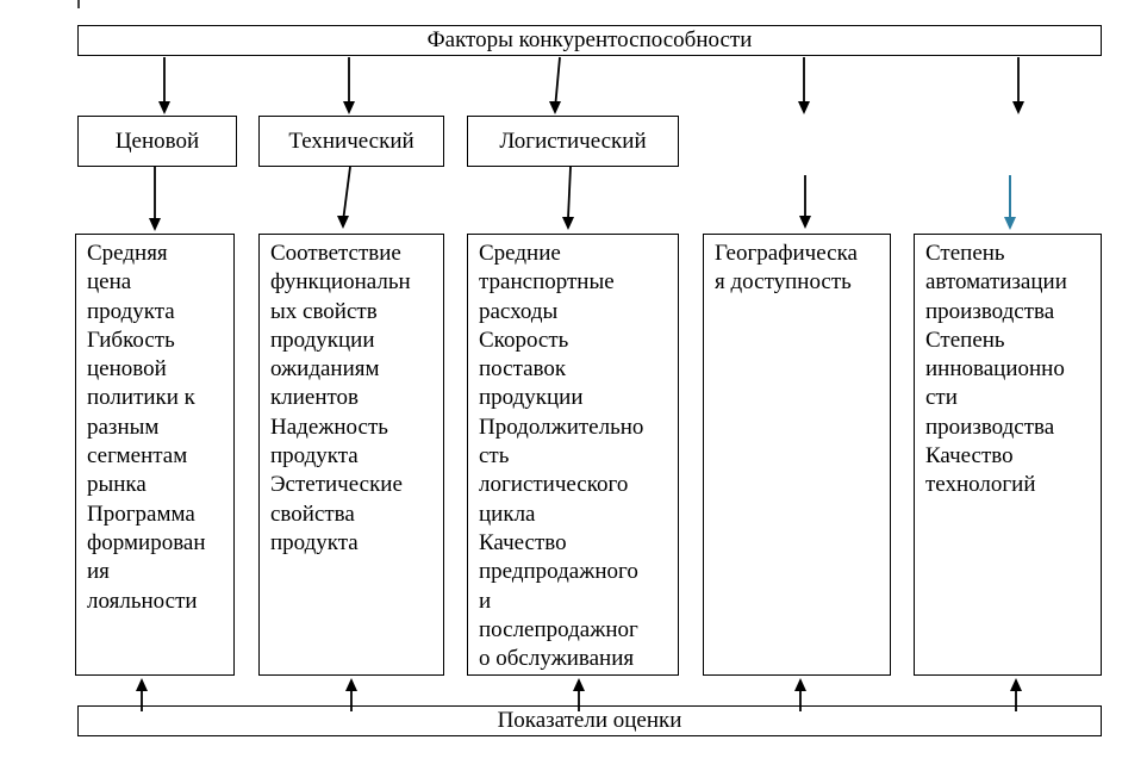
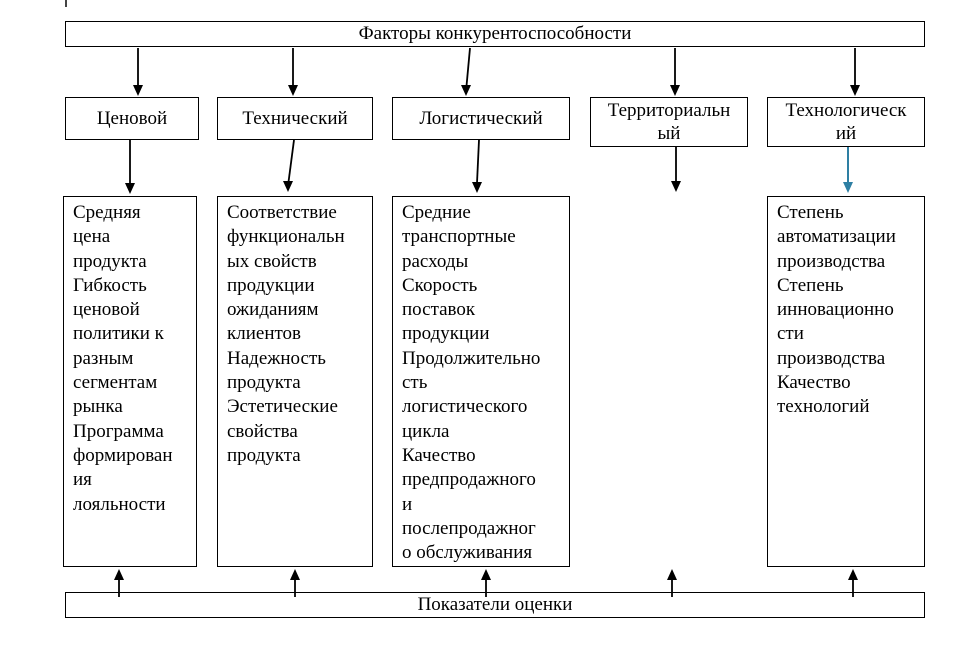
  Факторы конкурентоспособности
  Ценовой
  Технический
  Логистический
+ Территориальн
+ ый
+ Технологическ
+ ий
  Средняя
  цена
  продукта
  Гибкость
  ценовой
  политики к
  разным
  сегментам
  рынка
  Программа
  формирован
  ия
  лояльности
  Соответствие
  функциональн
  ых свойств
  продукции
  ожиданиям
  клиентов
  Надежность
  продукта
  Эстетические
  свойства
  продукта
  Средние
  транспортные
  расходы
  Скорость
  поставок
  продукции
  Продолжительно
  сть
  логистического
  цикла
  Качество
  предпродажного
  и
  послепродажног
  о обслуживания
- Географическа
- я доступность
  Степень
  автоматизации
  производства
  Степень
  инновационно
  сти
  производства
  Качество
  технологий
  Показатели оценки
